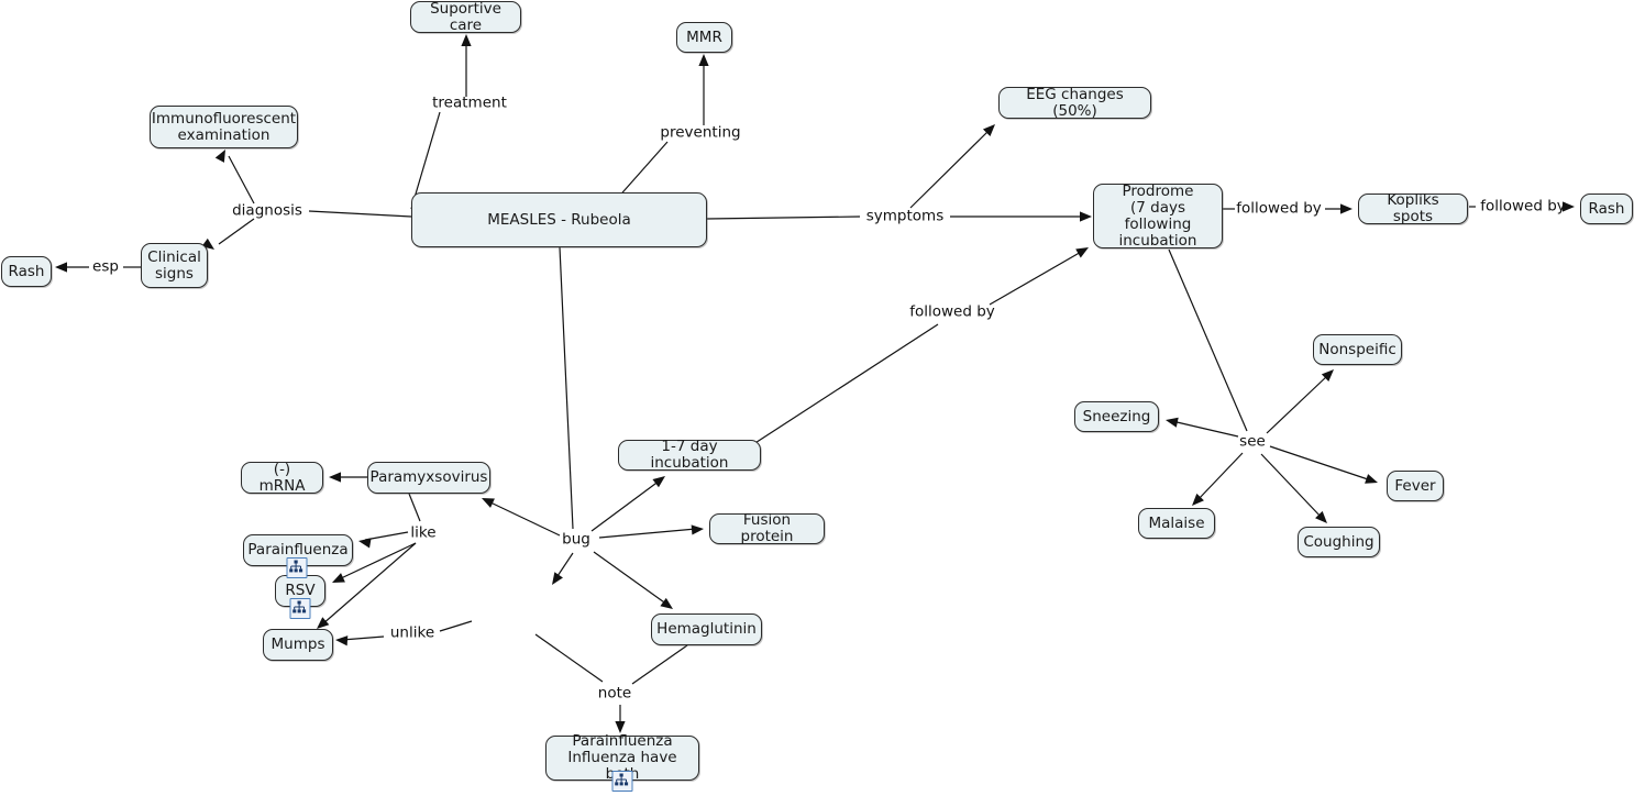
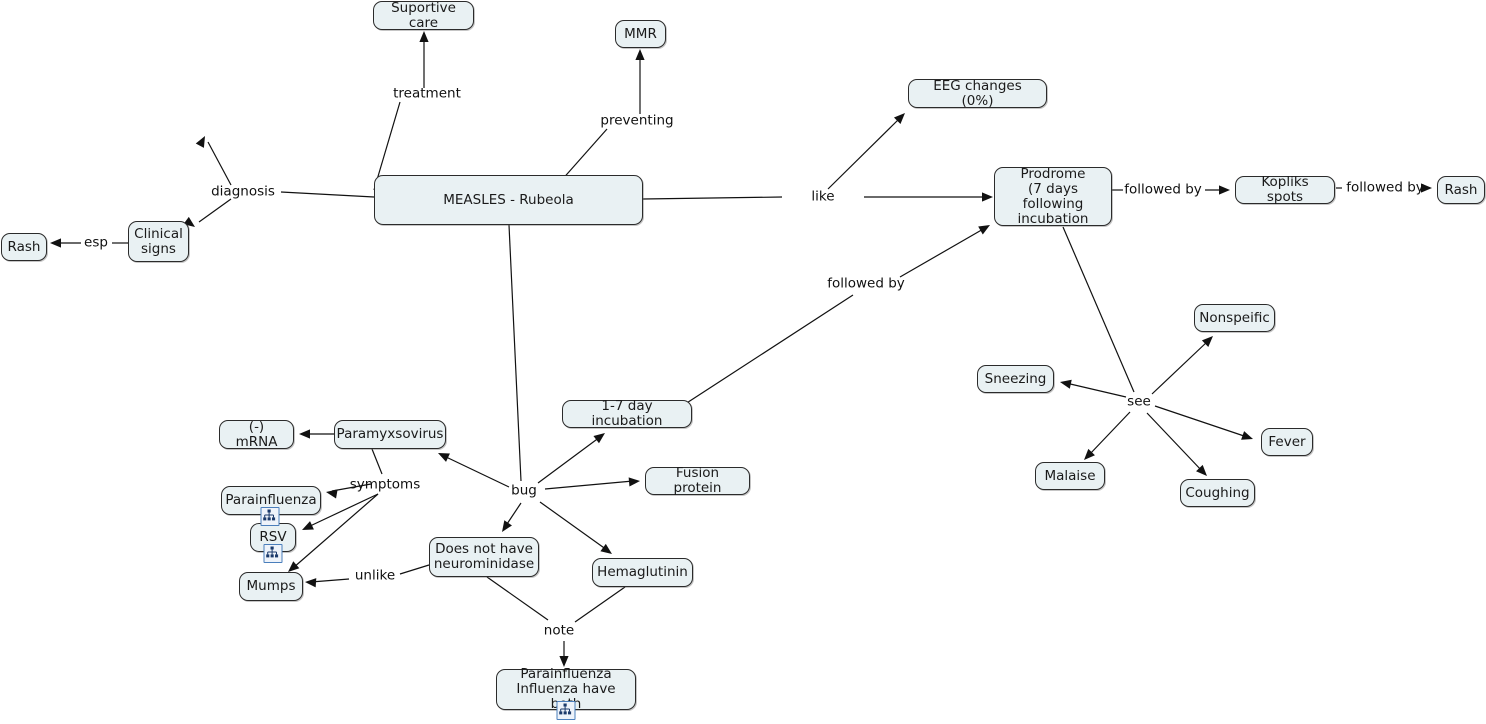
  treatment
  preventing
  diagnosis
  esp
- symptoms
+ like
  followed by
  followed by
  followed by
  see
  bug
- like
+ symptoms
  unlike
  note
  Suportive care
  MMR
- EEG changes (50%)
+ EEG changes (0%)
- Immunofluorescent
- examination
  MEASLES - Rubeola
  Prodrome
  (7 days following
  incubation
  Kopliks spots
  Rash
  Clinical
  signs
  Rash
  Nonspeific
  Sneezing
  1-7 day incubation
  Fever
  (-) mRNA
  Paramyxsovirus
  Malaise
  Fusion protein
  Coughing
  Parainfluenza
  RSV
+ Does not have
+ neurominidase
  Hemaglutinin
  Mumps
  Parainfluenza
  Influenza have bh
